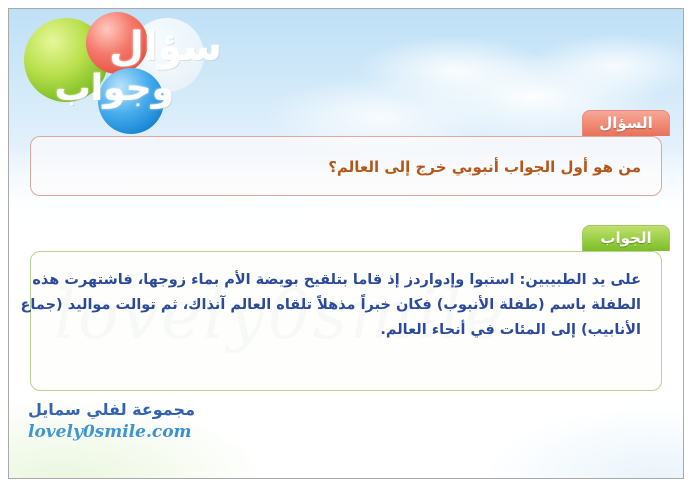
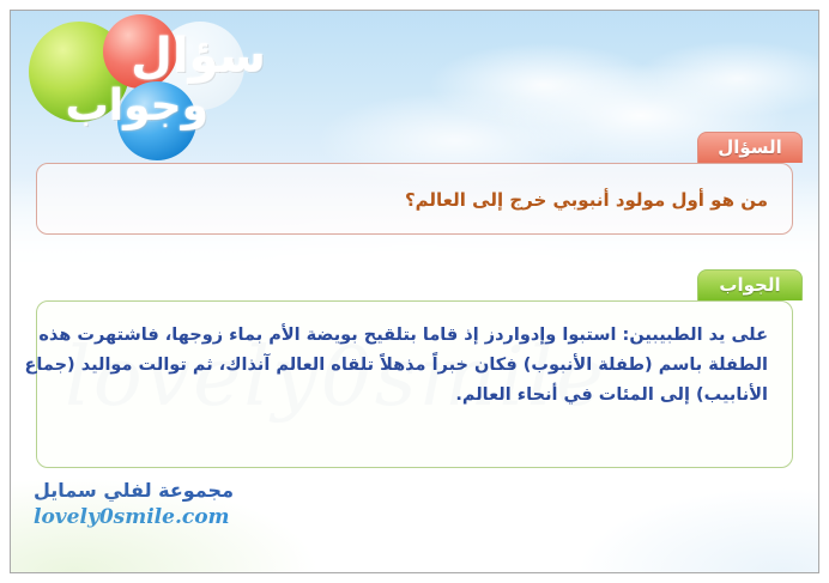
  سؤال
  وجواب
  السؤال
- من هو أول الجواب أنبوبي خرج إلى العالم؟
+ من هو أول مولود أنبوبي خرج إلى العالم؟
  الجواب
  lovely0smile
  على يد الطبيبين: استبوا وإدواردز إذ قاما بتلقيح بويضة الأم بماء زوجها، فاشتهرت هذه
  الطفلة باسم (طفلة الأنبوب) فكان خبراً مذهلاً تلقاه العالم آنذاك، ثم توالت مواليد (جماع
  الأنابيب) إلى المئات في أنحاء العالم.
